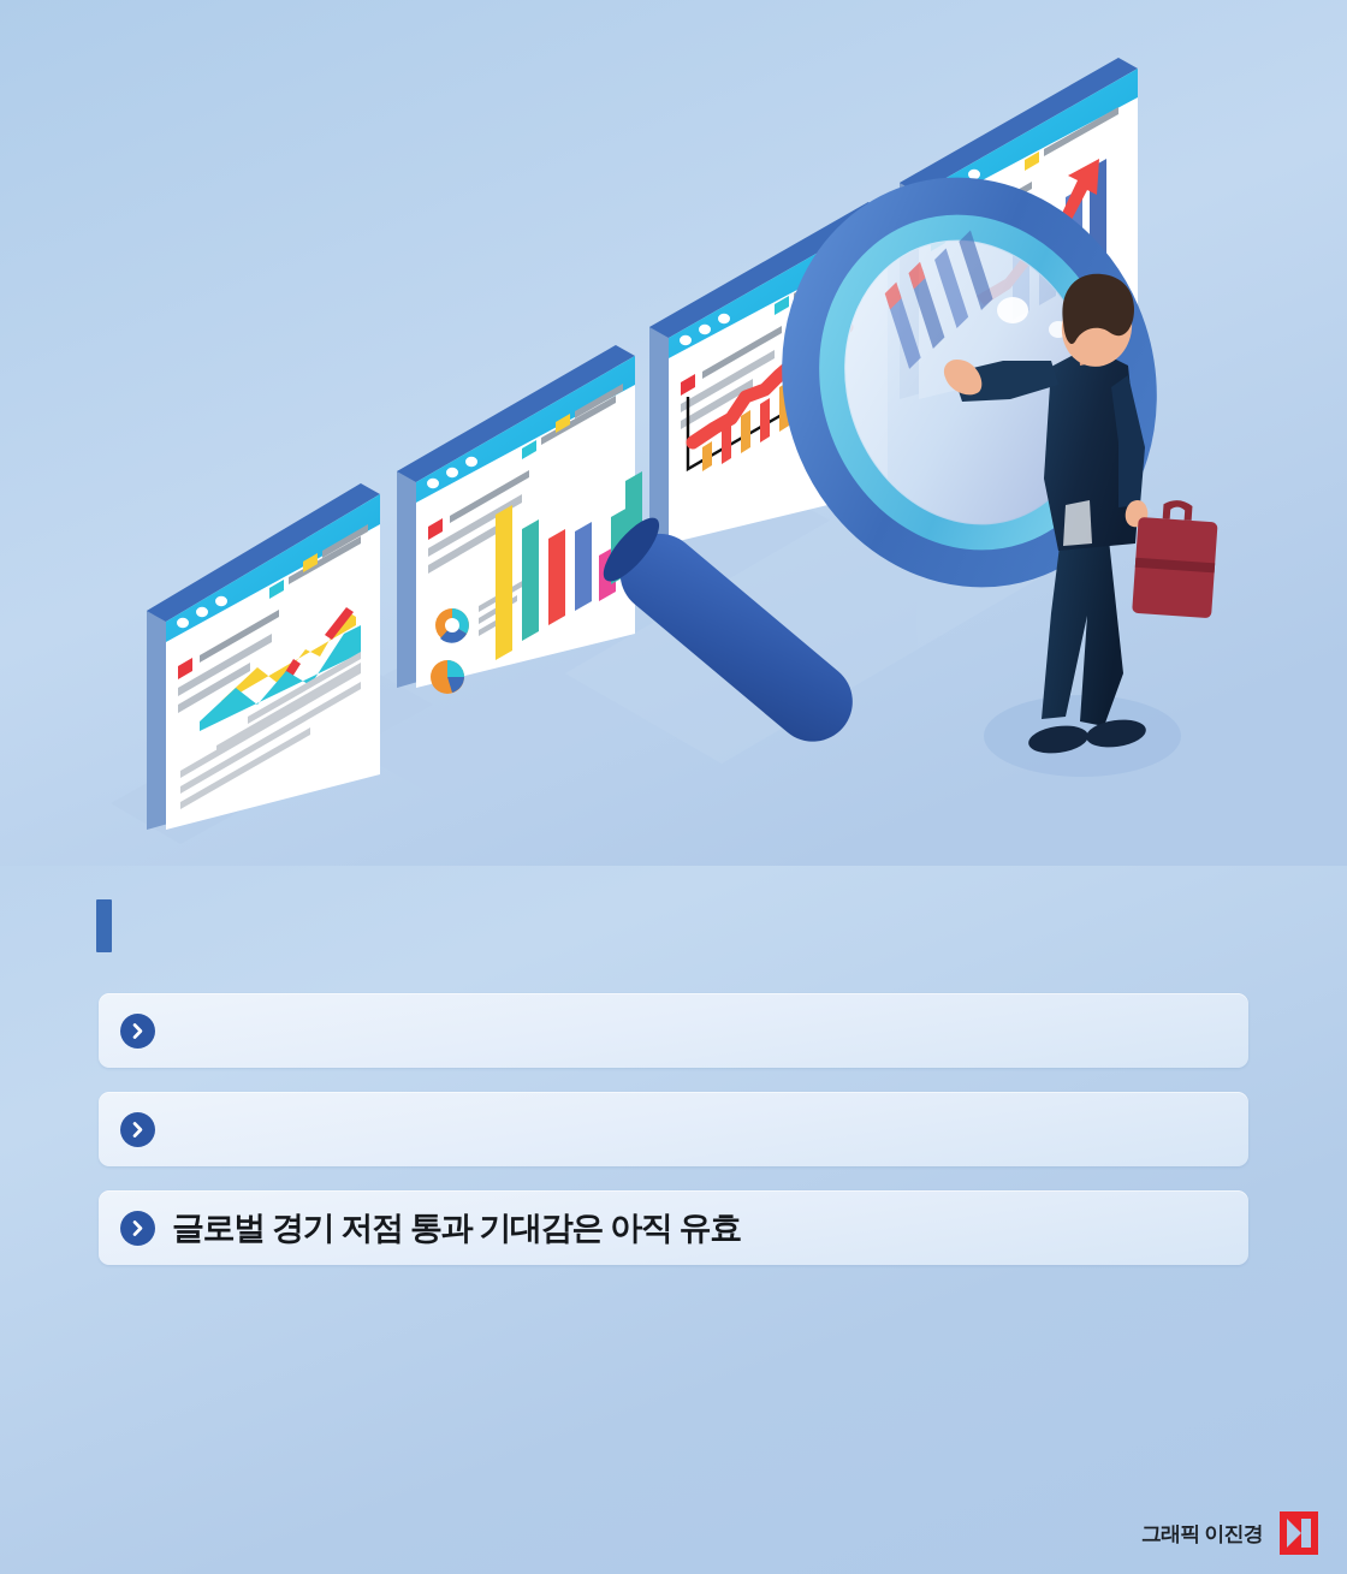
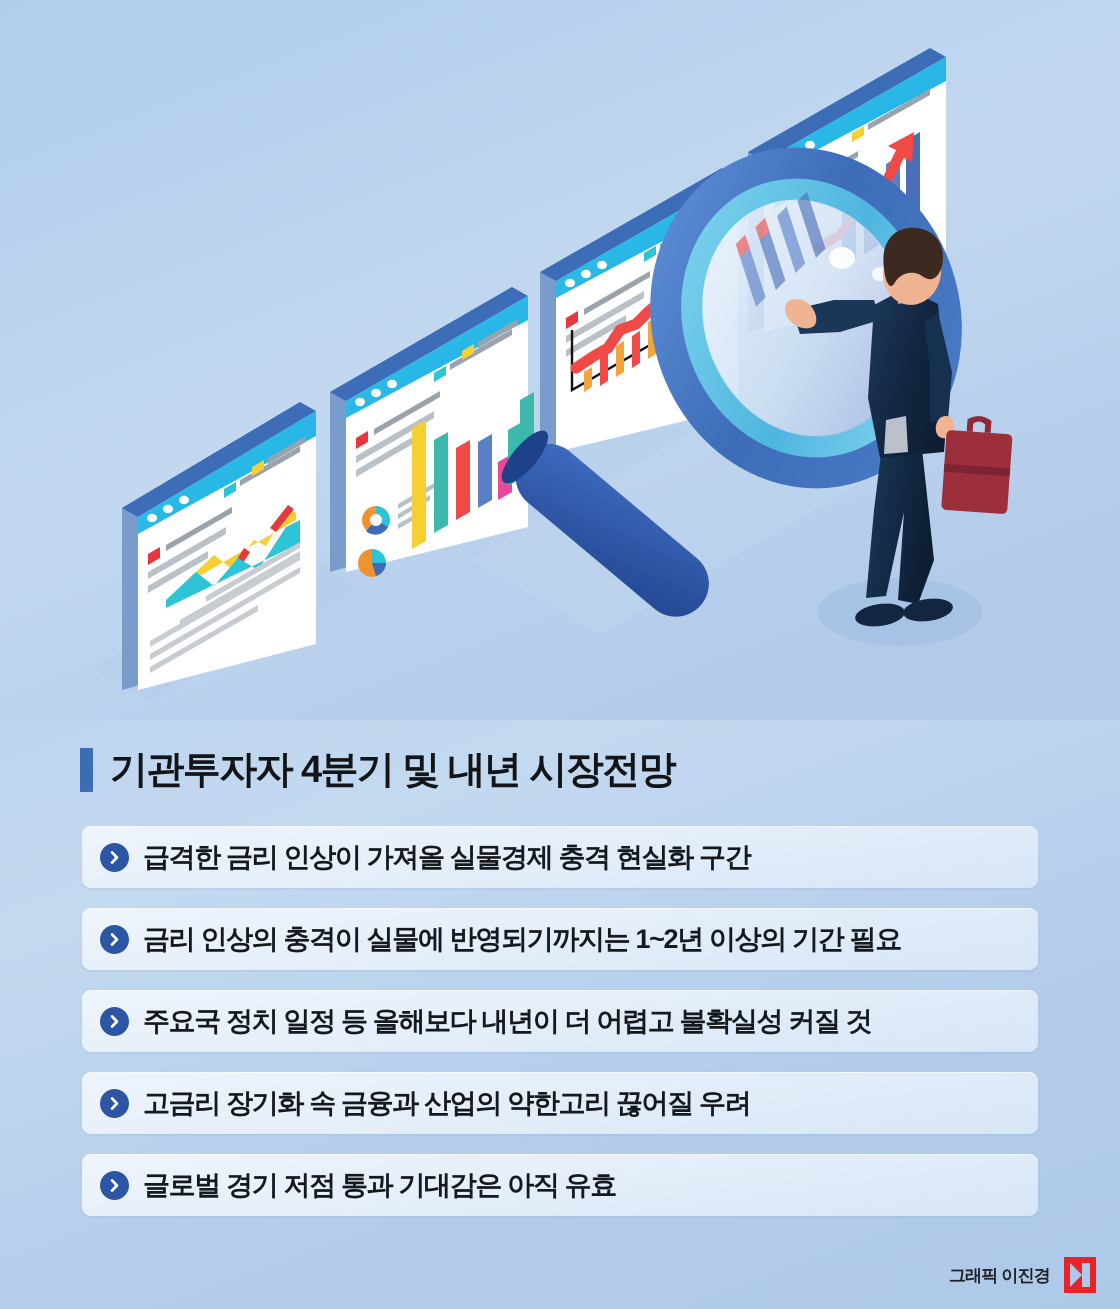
+ 기관투자자 4분기 및 내년 시장전망
+ 급격한 금리 인상이 가져올 실물경제 충격 현실화 구간
+ 금리 인상의 충격이 실물에 반영되기까지는 1~2년 이상의 기간 필요
+ 주요국 정치 일정 등 올해보다 내년이 더 어렵고 불확실성 커질 것
+ 고금리 장기화 속 금융과 산업의 약한고리 끊어질 우려
  글로벌 경기 저점 통과 기대감은 아직 유효
  그래픽 이진경
